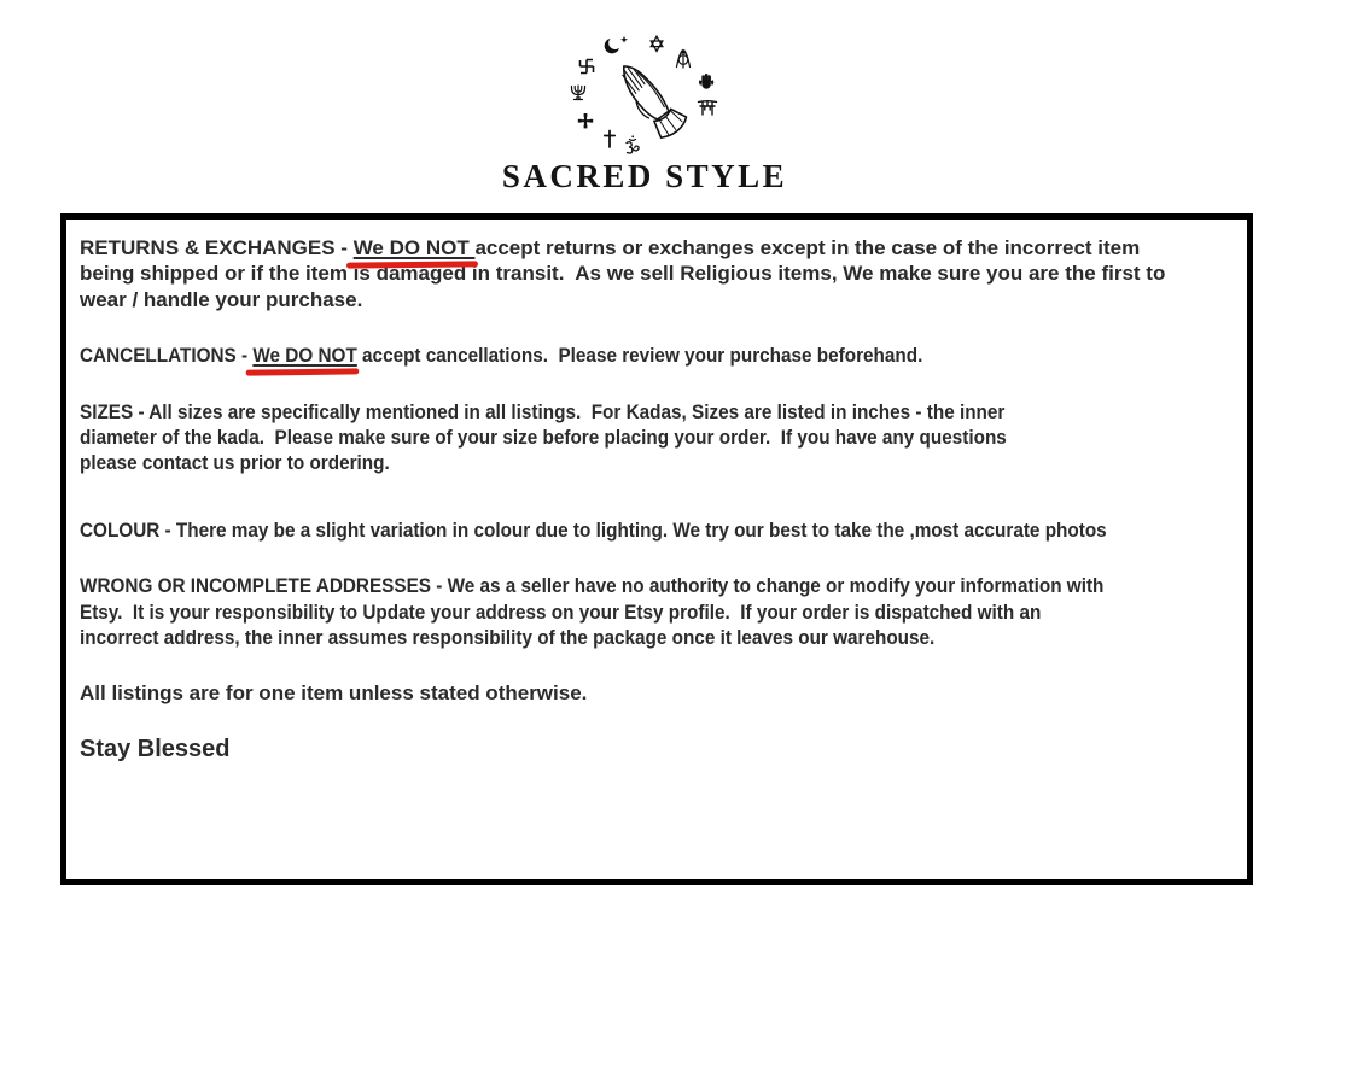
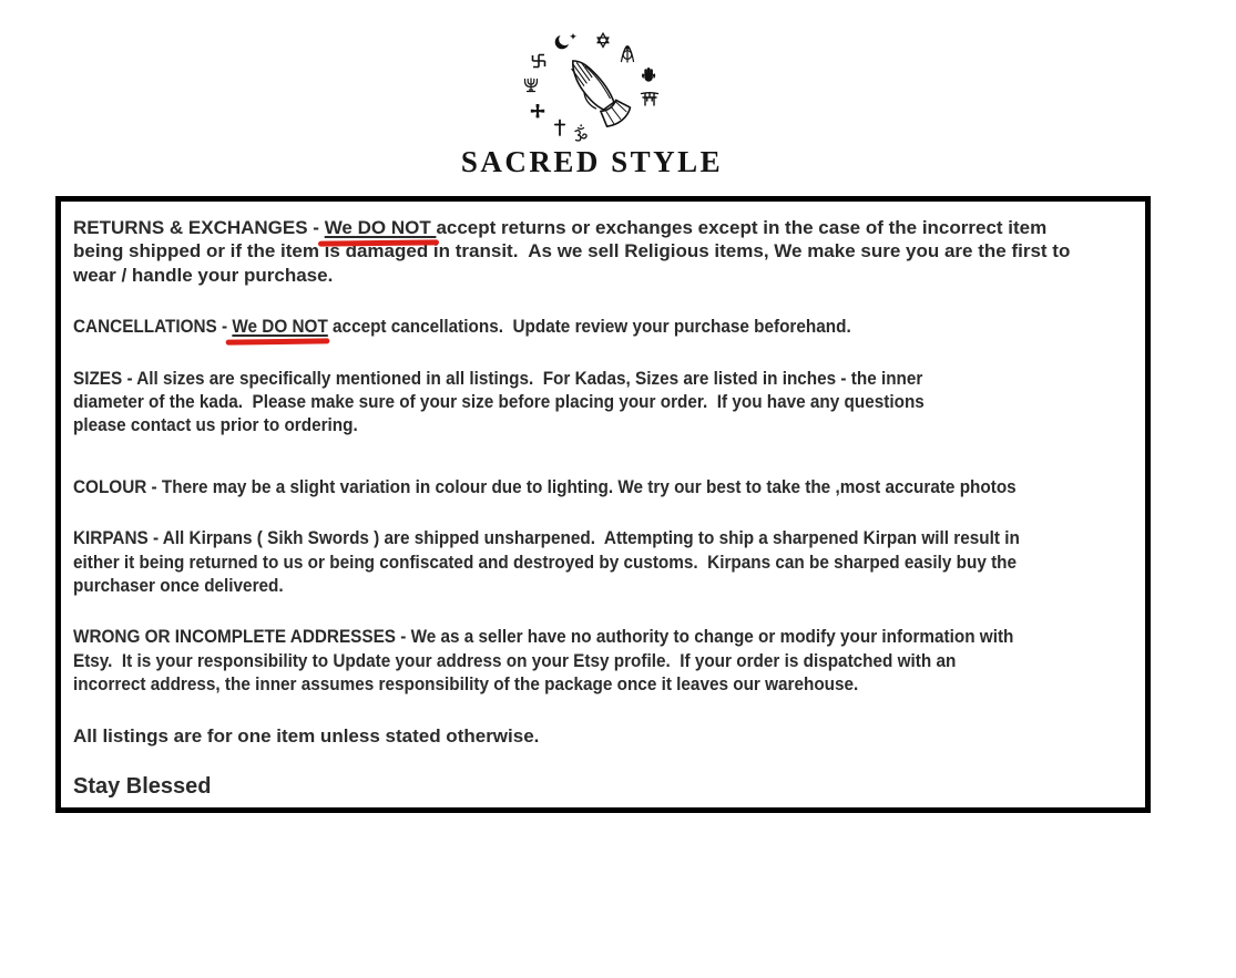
  SACRED STYLE
  RETURNS & EXCHANGES - We DO NOT accept returns or exchanges except in the case of the incorrect item
  being shipped or if the item is damaged in transit. As we sell Religious items, We make sure you are the first to
  wear / handle your purchase.
- CANCELLATIONS - We DO NOT accept cancellations. Please review your purchase beforehand.
+ CANCELLATIONS - We DO NOT accept cancellations. Update review your purchase beforehand.
  SIZES - All sizes are specifically mentioned in all listings. For Kadas, Sizes are listed in inches - the inner
  diameter of the kada. Please make sure of your size before placing your order. If you have any questions
  please contact us prior to ordering.
  COLOUR - There may be a slight variation in colour due to lighting. We try our best to take the ,most accurate photos
+ KIRPANS - All Kirpans ( Sikh Swords ) are shipped unsharpened. Attempting to ship a sharpened Kirpan will result in
+ either it being returned to us or being confiscated and destroyed by customs. Kirpans can be sharped easily buy the
+ purchaser once delivered.
  WRONG OR INCOMPLETE ADDRESSES - We as a seller have no authority to change or modify your information with
  Etsy. It is your responsibility to Update your address on your Etsy profile. If your order is dispatched with an
  incorrect address, the inner assumes responsibility of the package once it leaves our warehouse.
  All listings are for one item unless stated otherwise.
  Stay Blessed
